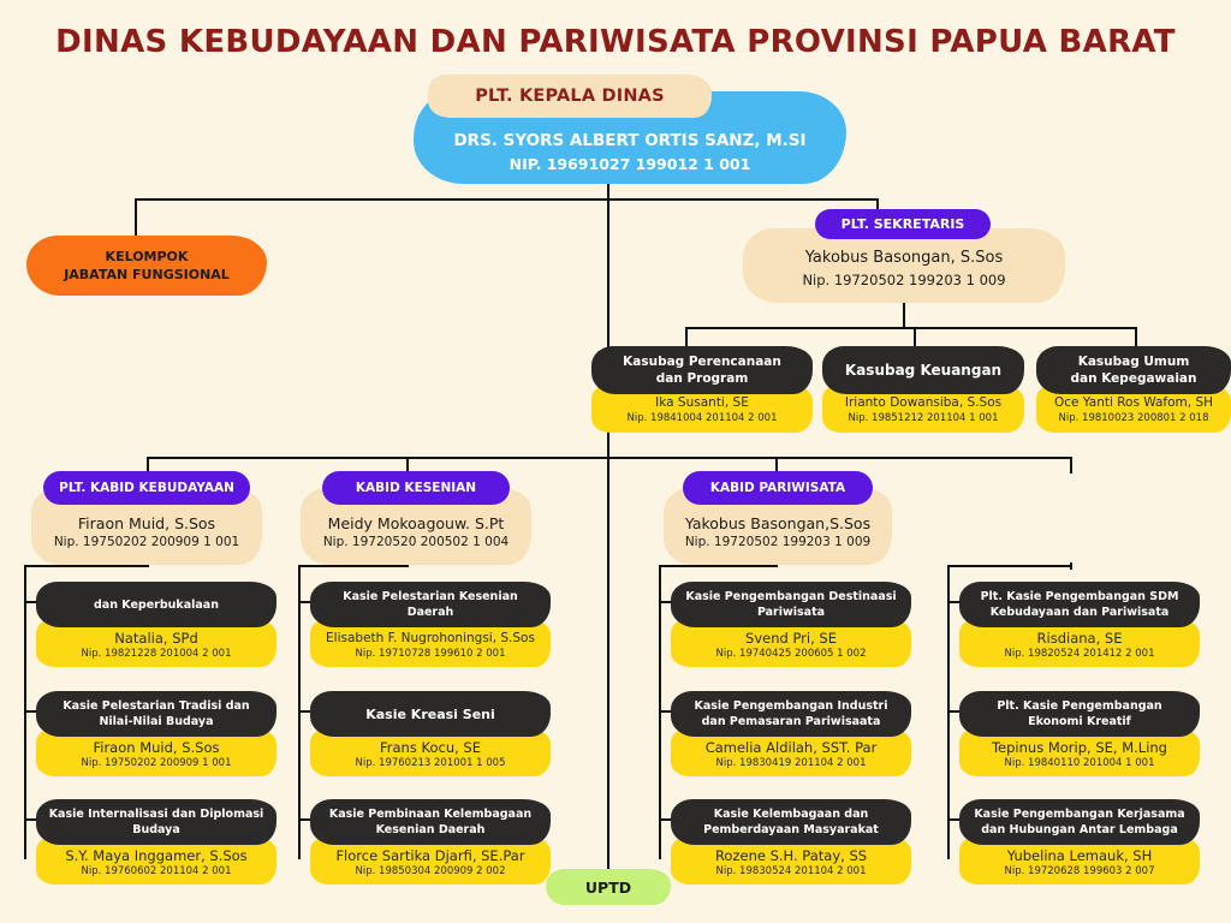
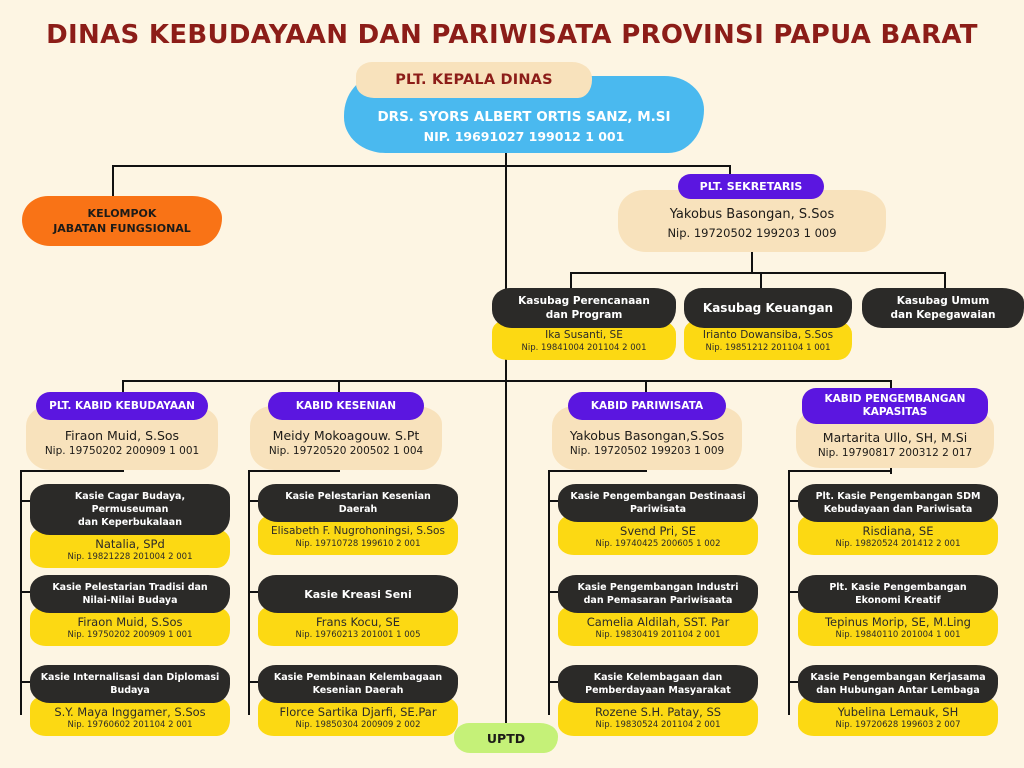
  DINAS KEBUDAYAAN DAN PARIWISATA PROVINSI PAPUA BARAT
  PLT. KEPALA DINAS
  DRS. SYORS ALBERT ORTIS SANZ, M.SI
  NIP. 19691027 199012 1 001
  KELOMPOK
  JABATAN FUNGSIONAL
  PLT. SEKRETARIS
  Yakobus Basongan, S.Sos
  Nip. 19720502 199203 1 009
  Kasubag Perencanaan
  dan Program
  Ika Susanti, SE
  Nip. 19841004 201104 2 001
  Kasubag Keuangan
  Irianto Dowansiba, S.Sos
  Nip. 19851212 201104 1 001
  Kasubag Umum
  dan Kepegawaian
- Oce Yanti Ros Wafom, SH
- Nip. 19810023 200801 2 018
  PLT. KABID KEBUDAYAAN
  Firaon Muid, S.Sos
  Nip. 19750202 200909 1 001
  KABID KESENIAN
  Meidy Mokoagouw. S.Pt
  Nip. 19720520 200502 1 004
  KABID PARIWISATA
  Yakobus Basongan,S.Sos
  Nip. 19720502 199203 1 009
+ KABID PENGEMBANGAN
+ KAPASITAS
+ Martarita Ullo, SH, M.Si
+ Nip. 19790817 200312 2 017
+ Kasie Cagar Budaya, Permuseuman
  dan Keperbukalaan
  Natalia, SPd
  Nip. 19821228 201004 2 001
  Kasie Pelestarian Tradisi dan
  Nilai-Nilai Budaya
  Firaon Muid, S.Sos
  Nip. 19750202 200909 1 001
  Kasie Internalisasi dan Diplomasi
  Budaya
  S.Y. Maya Inggamer, S.Sos
  Nip. 19760602 201104 2 001
  Kasie Pelestarian Kesenian
  Daerah
  Elisabeth F. Nugrohoningsi, S.Sos
  Nip. 19710728 199610 2 001
  Kasie Kreasi Seni
  Frans Kocu, SE
  Nip. 19760213 201001 1 005
  Kasie Pembinaan Kelembagaan
  Kesenian Daerah
  Florce Sartika Djarfi, SE.Par
  Nip. 19850304 200909 2 002
  Kasie Pengembangan Destinaasi
  Pariwisata
  Svend Pri, SE
  Nip. 19740425 200605 1 002
  Kasie Pengembangan Industri
  dan Pemasaran Pariwisaata
  Camelia Aldilah, SST. Par
  Nip. 19830419 201104 2 001
  Kasie Kelembagaan dan
  Pemberdayaan Masyarakat
  Rozene S.H. Patay, SS
  Nip. 19830524 201104 2 001
  Plt. Kasie Pengembangan SDM
  Kebudayaan dan Pariwisata
  Risdiana, SE
  Nip. 19820524 201412 2 001
  Plt. Kasie Pengembangan
  Ekonomi Kreatif
  Tepinus Morip, SE, M.Ling
  Nip. 19840110 201004 1 001
  Kasie Pengembangan Kerjasama
  dan Hubungan Antar Lembaga
  Yubelina Lemauk, SH
  Nip. 19720628 199603 2 007
  UPTD
